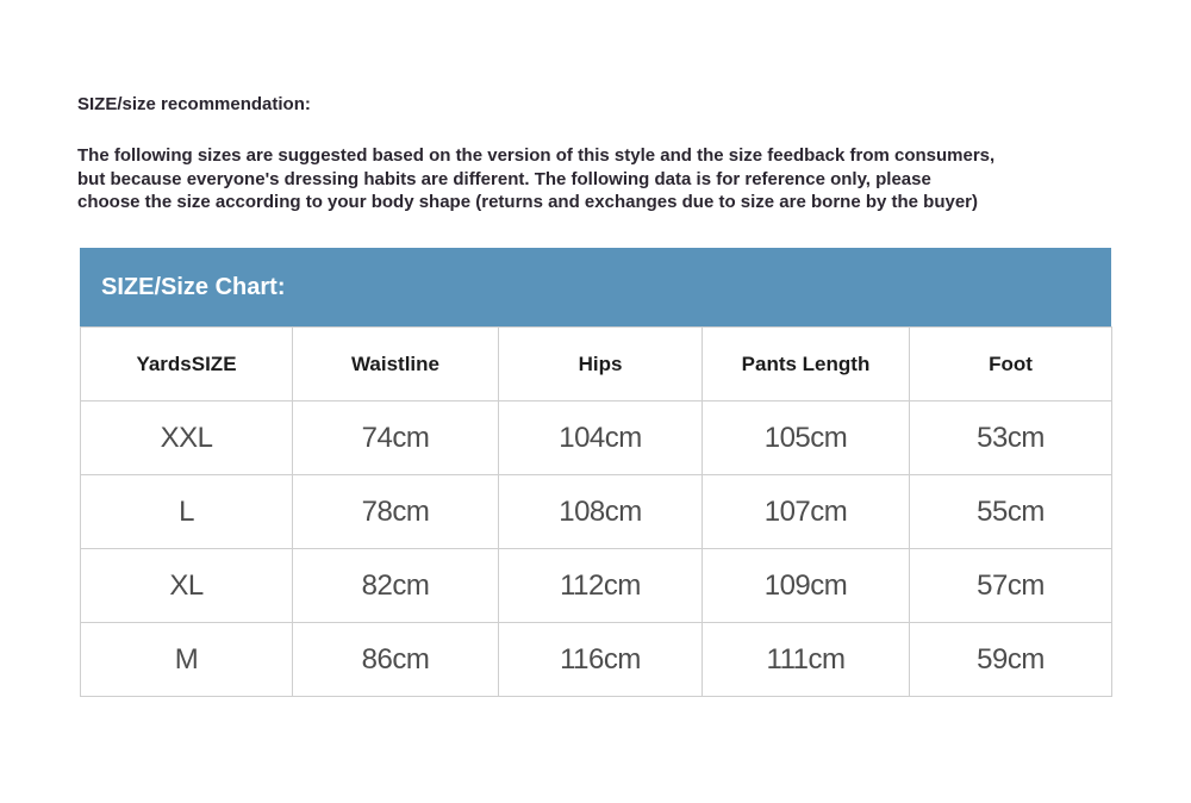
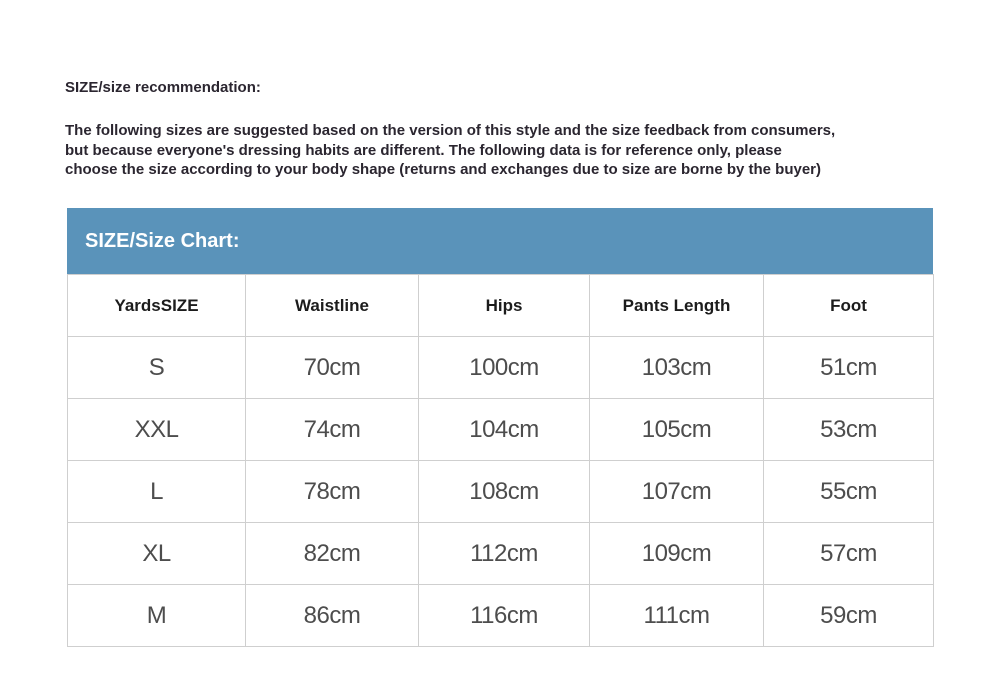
  SIZE/size recommendation:
  The following sizes are suggested based on the version of this style and the size feedback from consumers,
  but because everyone's dressing habits are different. The following data is for reference only, please
  choose the size according to your body shape (returns and exchanges due to size are borne by the buyer)
  SIZE/Size Chart:
  YardsSIZE	Waistline	Hips	Pants Length	Foot
+ S	70cm	100cm	103cm	51cm
  XXL	74cm	104cm	105cm	53cm
  L	78cm	108cm	107cm	55cm
  XL	82cm	112cm	109cm	57cm
  M	86cm	116cm	111cm	59cm
